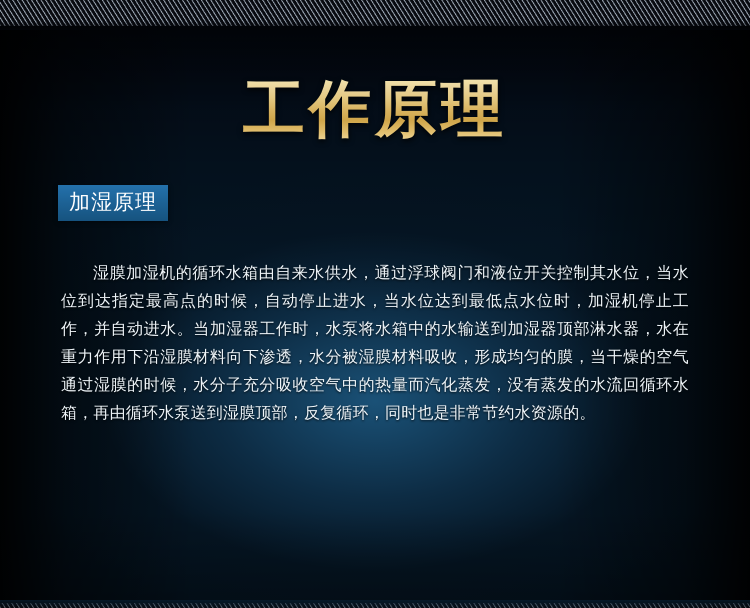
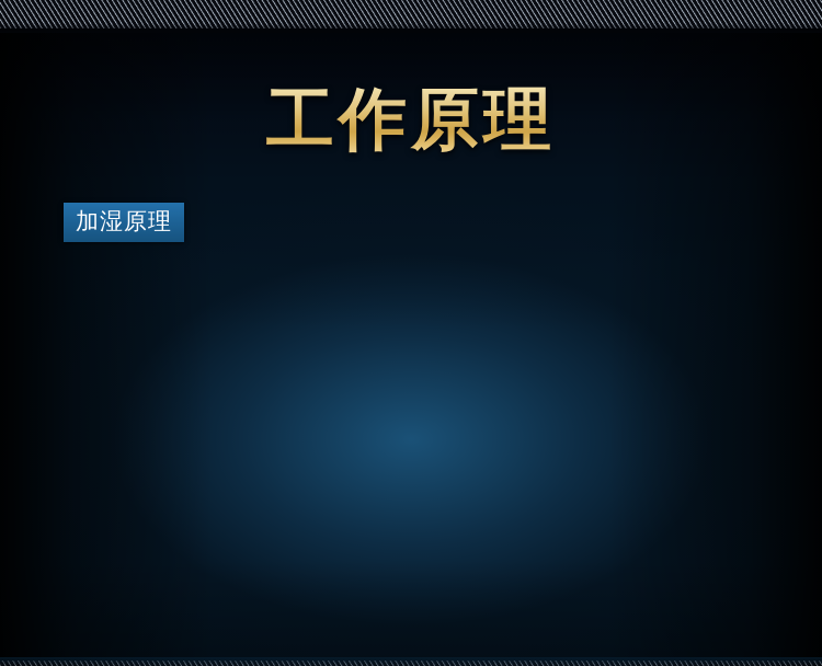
  工作原理
  加湿原理
- 湿膜加湿机的循环水箱由自来水供水，通过浮球阀门和液位开关控制其水位，当水位到达指定最高点的时候，自动停止进水，当水位达到最低点水位时，加湿机停止工作，并自动进水。当加湿器工作时，水泵将水箱中的水输送到加湿器顶部淋水器，水在重力作用下沿湿膜材料向下渗透，水分被湿膜材料吸收，形成均匀的膜，当干燥的空气通过湿膜的时候，水分子充分吸收空气中的热量而汽化蒸发，没有蒸发的水流回循环水箱，再由循环水泵送到湿膜顶部，反复循环，同时也是非常节约水资源的。
